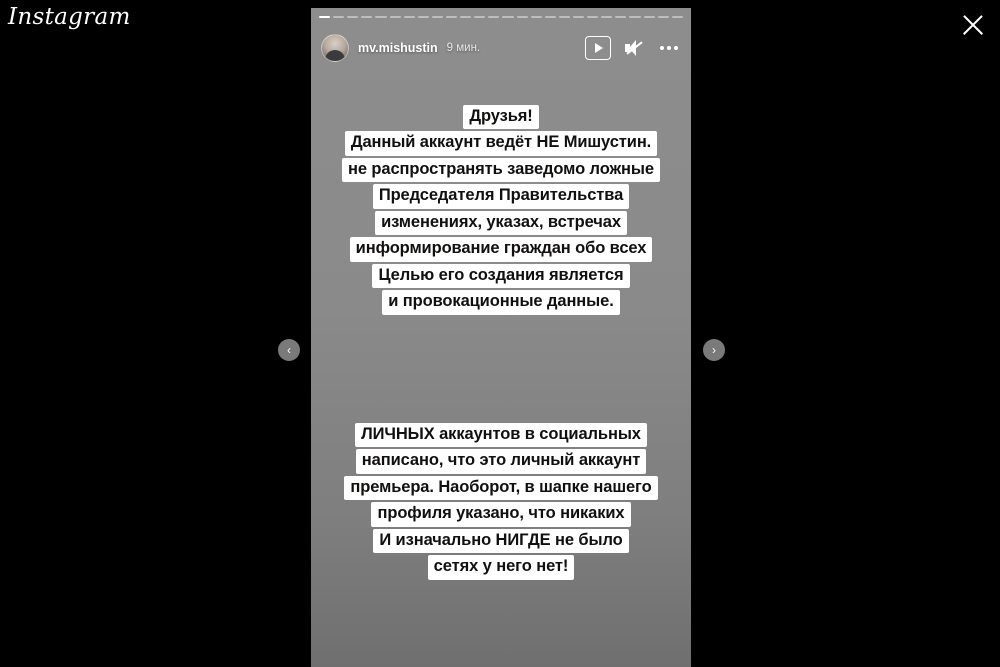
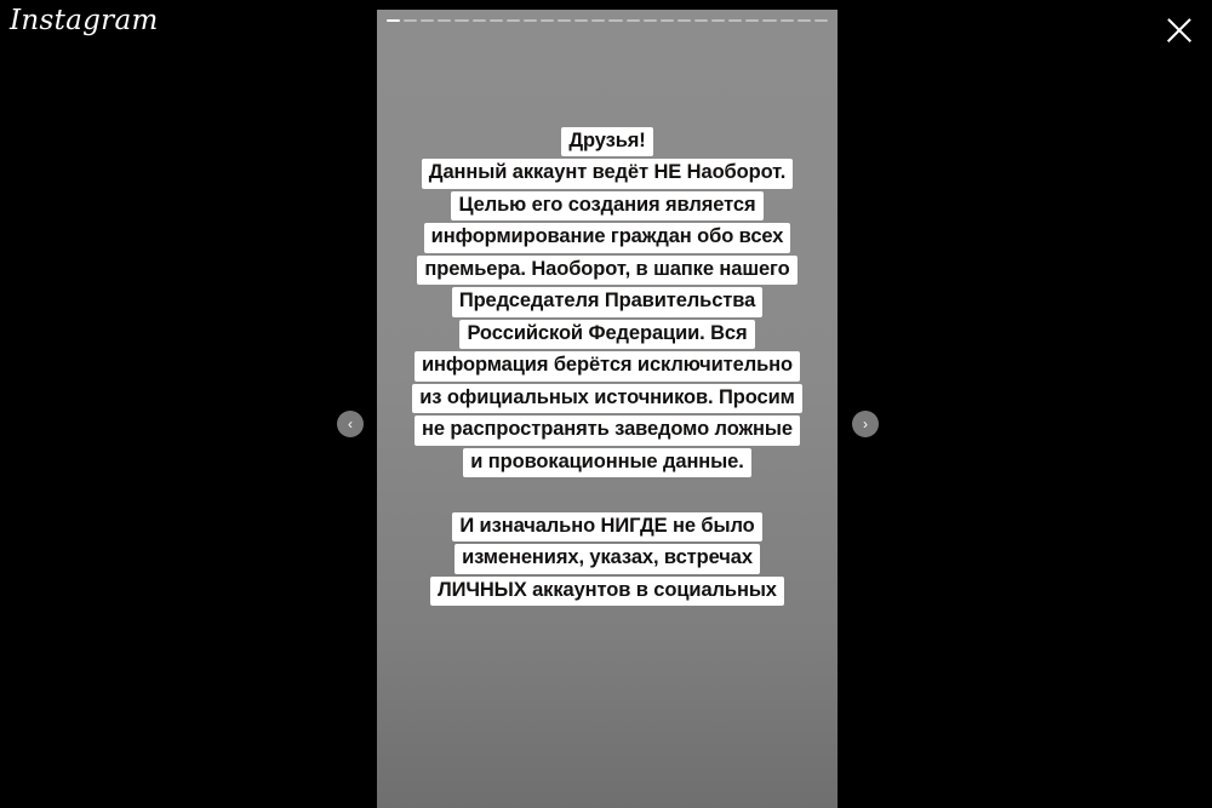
  Instagram
  ‹
  ›
- mv.mishustin
- 9 мин.
  Друзья!
- Данный аккаунт ведёт НЕ Мишустин.
+ Данный аккаунт ведёт НЕ Наоборот.
- не распространять заведомо ложные
+ Целью его создания является
- Председателя Правительства
+ информирование граждан обо всех
- изменениях, указах, встречах
+ премьера. Наоборот, в шапке нашего
- информирование граждан обо всех
+ Председателя Правительства
+ Российской Федерации. Вся
+ информация берётся исключительно
+ из официальных источников. Просим
- Целью его создания является
+ не распространять заведомо ложные
  и провокационные данные.
- ЛИЧНЫХ аккаунтов в социальных
+ И изначально НИГДЕ не было
- написано, что это личный аккаунт
- премьера. Наоборот, в шапке нашего
+ изменениях, указах, встречах
- профиля указано, что никаких
- И изначально НИГДЕ не было
+ ЛИЧНЫХ аккаунтов в социальных
- сетях у него нет!
